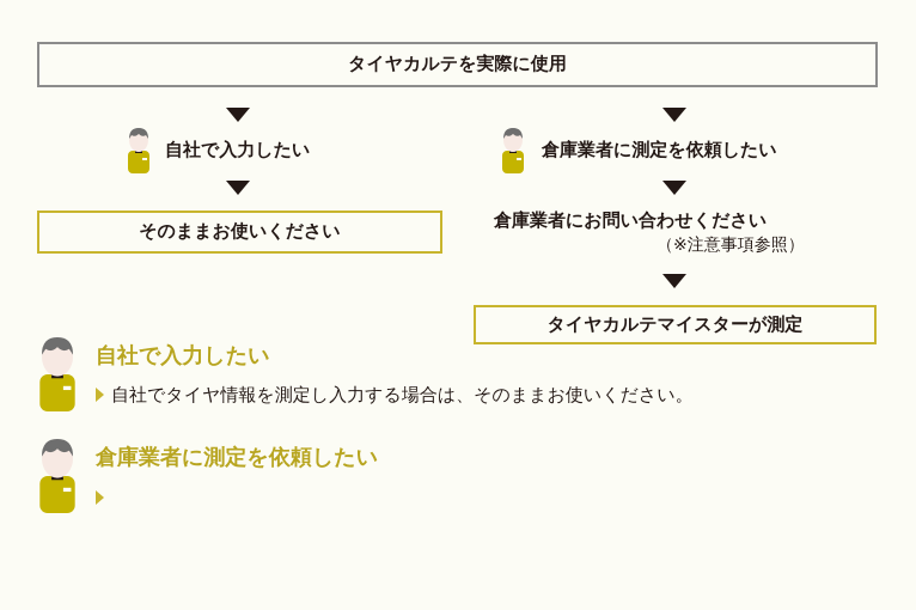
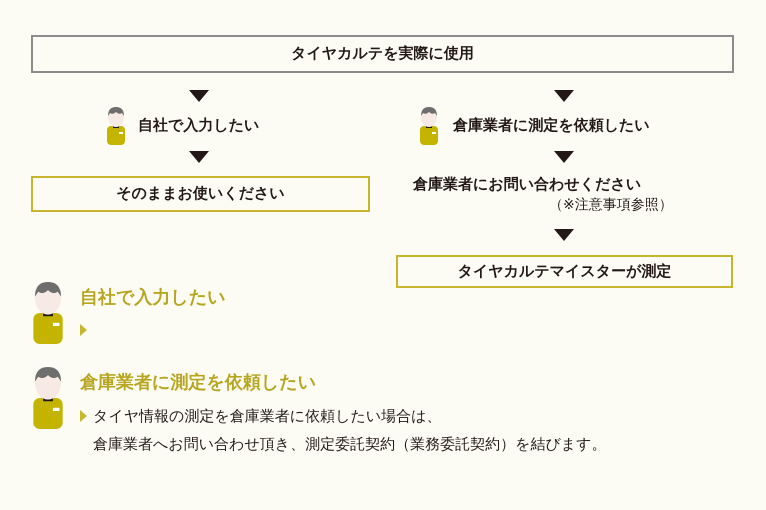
  タイヤカルテを実際に使用
  自社で入力したい
  そのままお使いください
  倉庫業者に測定を依頼したい
  倉庫業者にお問い合わせください
  （※注意事項参照）
  タイヤカルテマイスターが測定
  自社で入力したい
- 自社でタイヤ情報を測定し入力する場合は、そのままお使いください。
  倉庫業者に測定を依頼したい
+ タイヤ情報の測定を倉庫業者に依頼したい場合は、
+ 倉庫業者へお問い合わせ頂き、測定委託契約（業務委託契約）を結びます。
